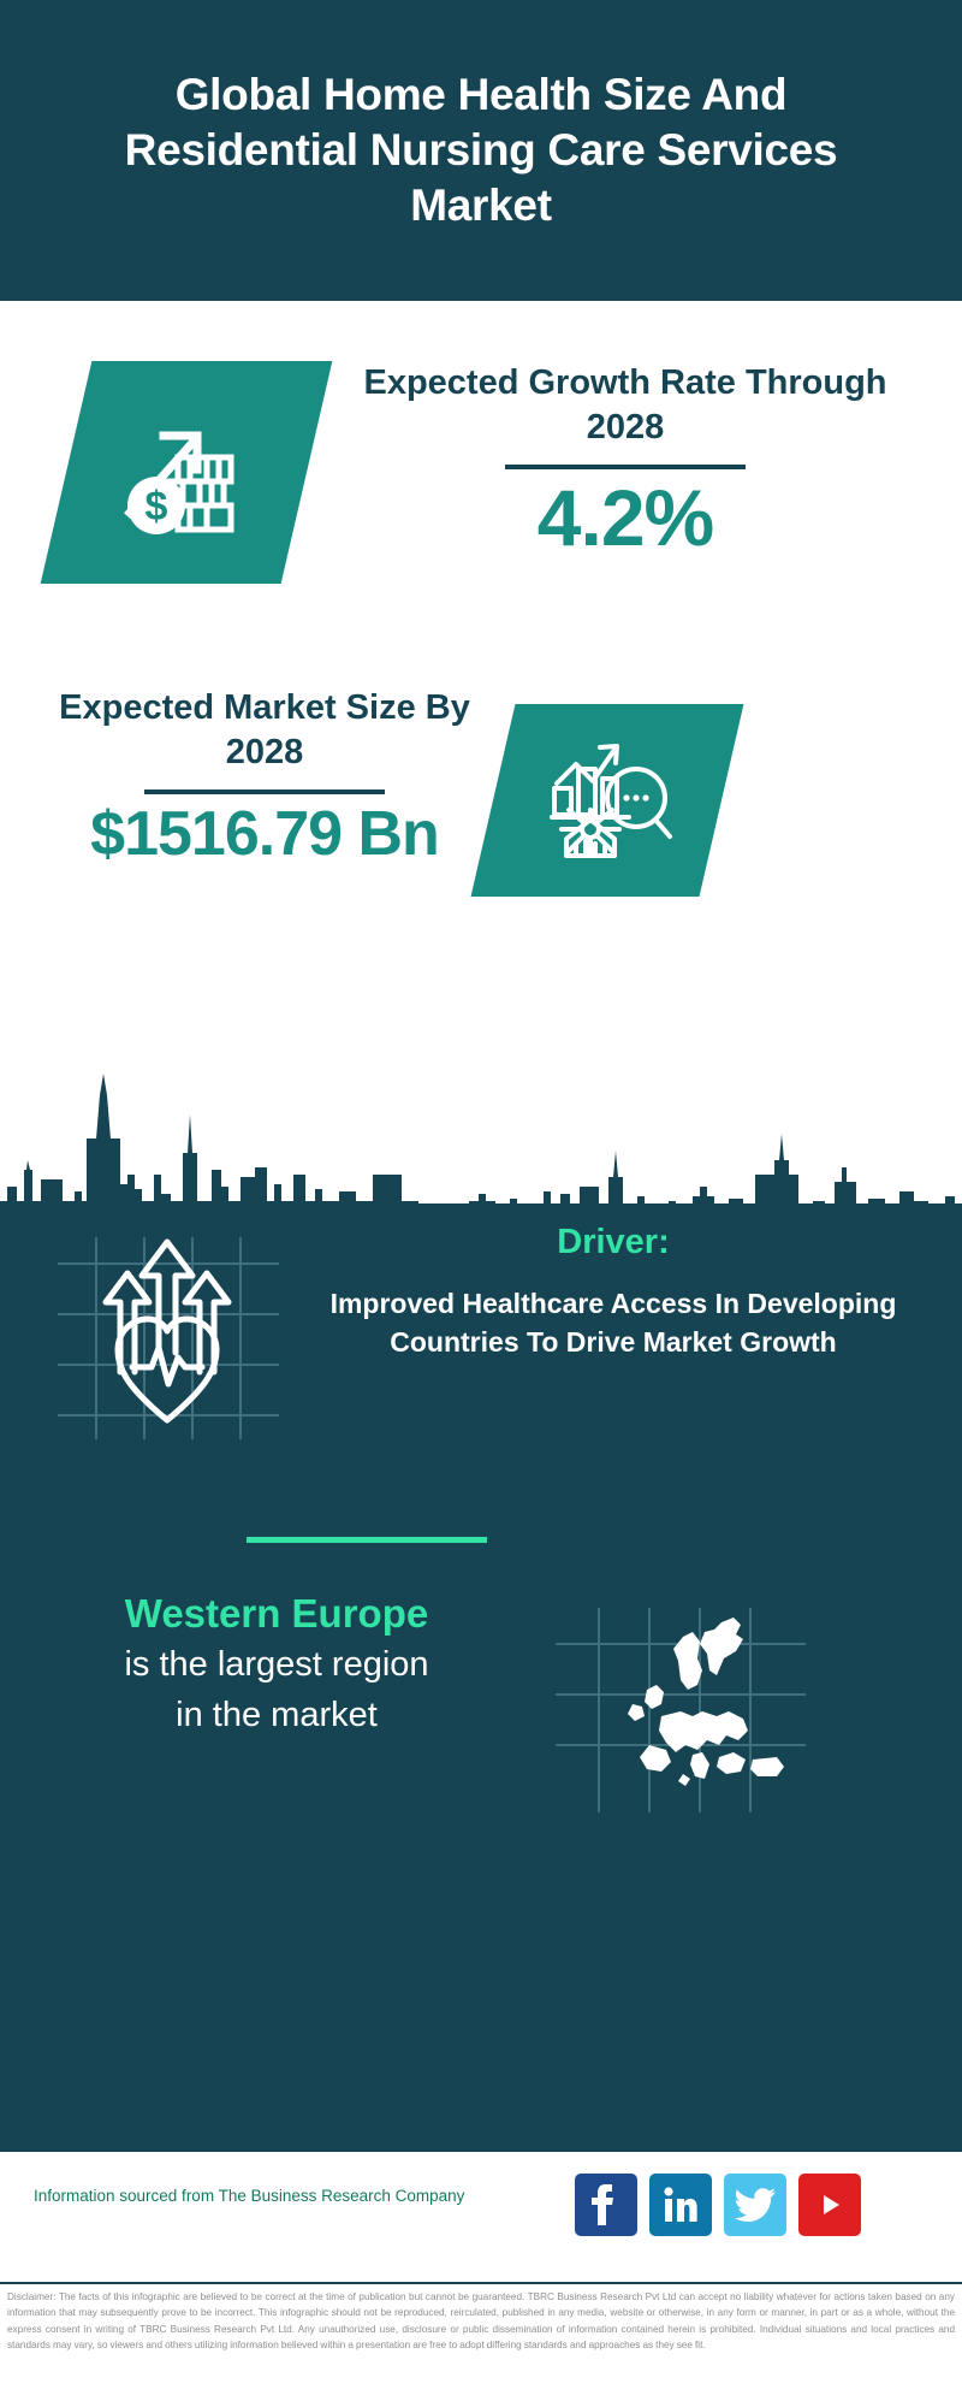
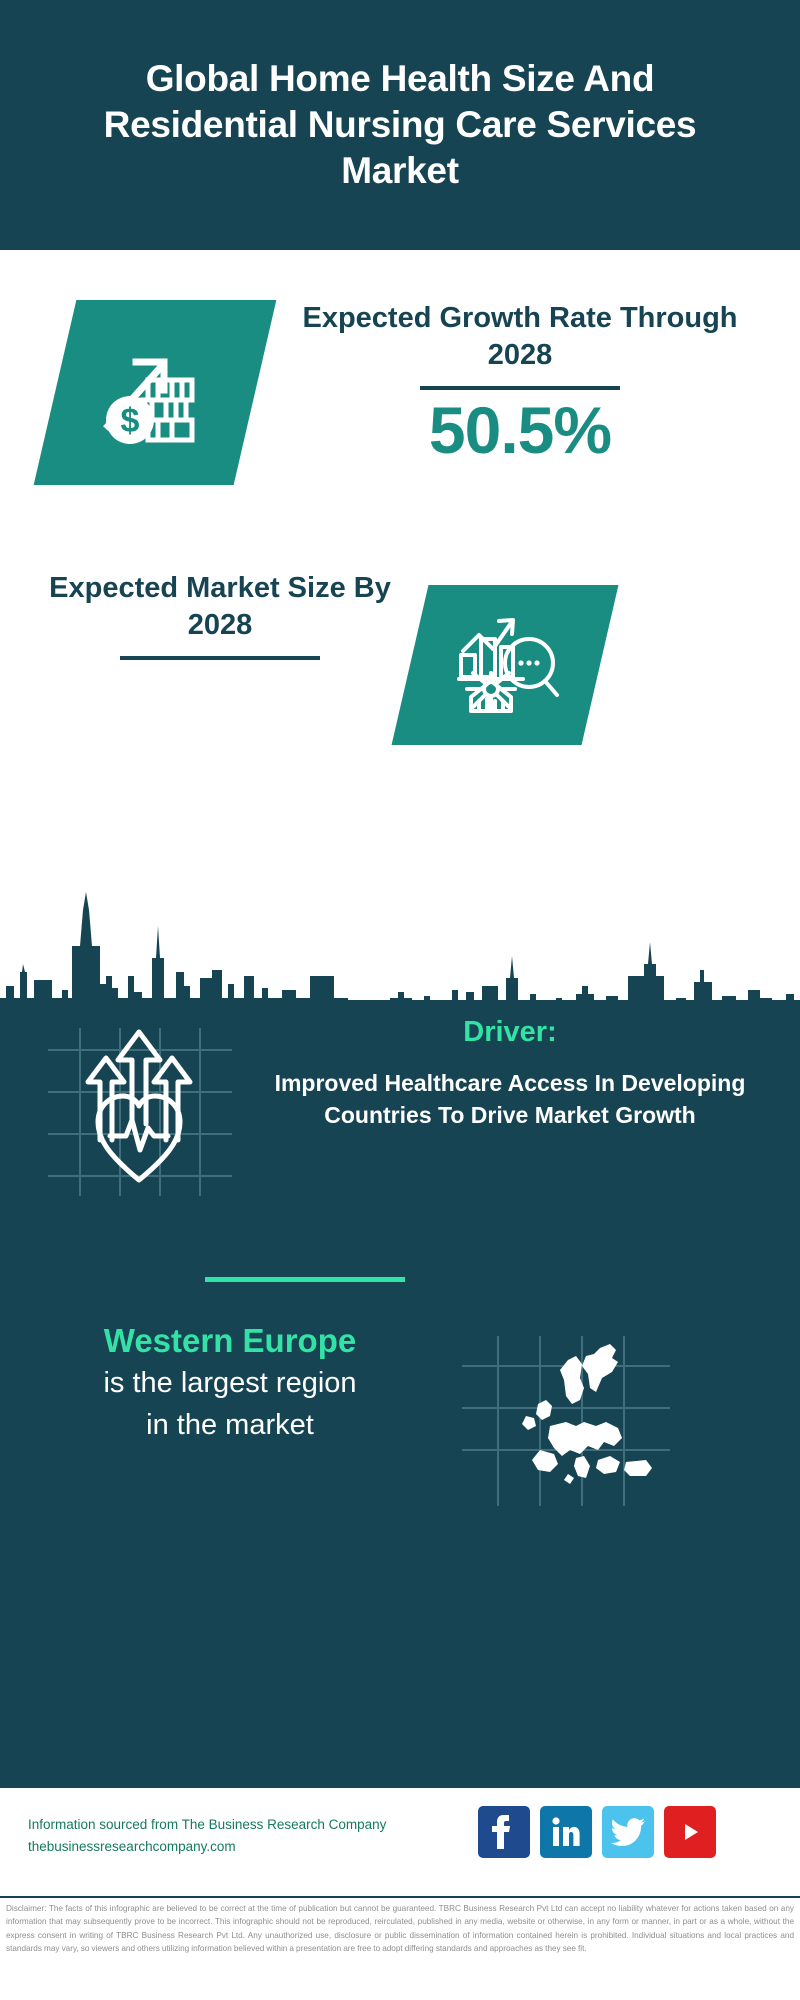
  Global Home Health Size And Residential Nursing Care Services Market
  Expected Growth Rate Through 2028
- 4.2%
+ 50.5%
  Expected Market Size By 2028
- $1516.79 Bn
  Driver:
  Improved Healthcare Access In Developing Countries To Drive Market Growth
  Western Europe
  is the largest region
  in the market
  Information sourced from The Business Research Company
+ thebusinessresearchcompany.com
  Disclaimer: The facts of this infographic are believed to be correct at the time of publication but cannot be guaranteed. TBRC Business Research Pvt Ltd can accept no liability whatever for actions taken based on any information that may subsequently prove to be incorrect. This infographic should not be reproduced, reirculated, published in any media, website or otherwise, in any form or manner, in part or as a whole, without the express consent in writing of TBRC Business Research Pvt Ltd. Any unauthorized use, disclosure or public dissemination of information contained herein is prohibited. Individual situations and local practices and standards may vary, so viewers and others utilizing information believed within a presentation are free to adopt differing standards and approaches as they see fit.
